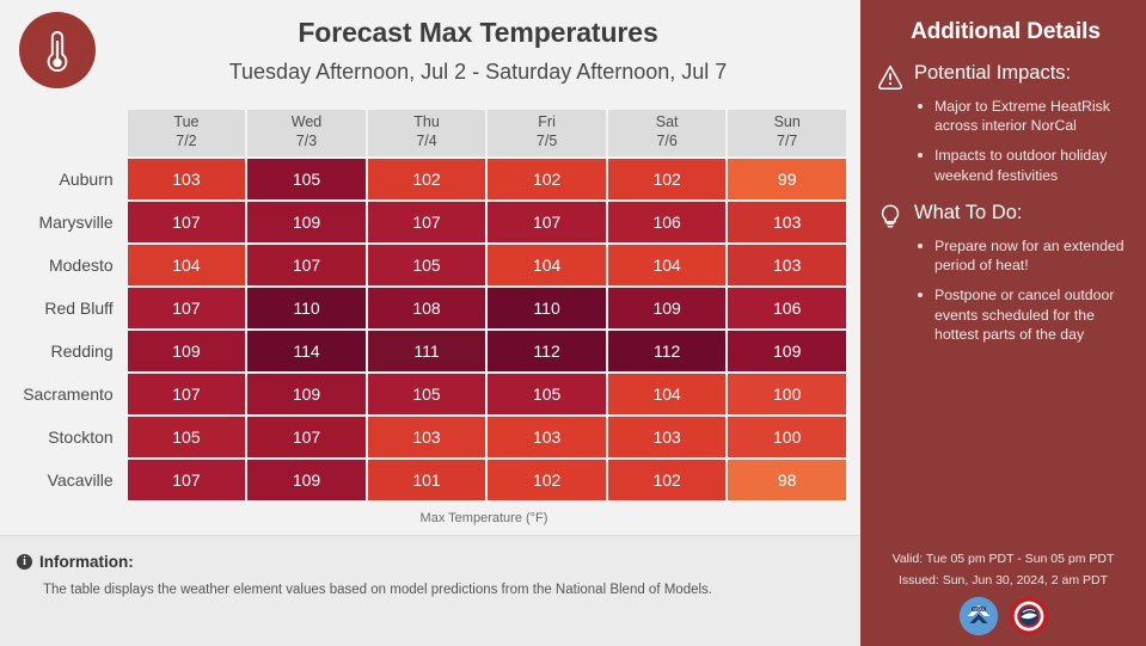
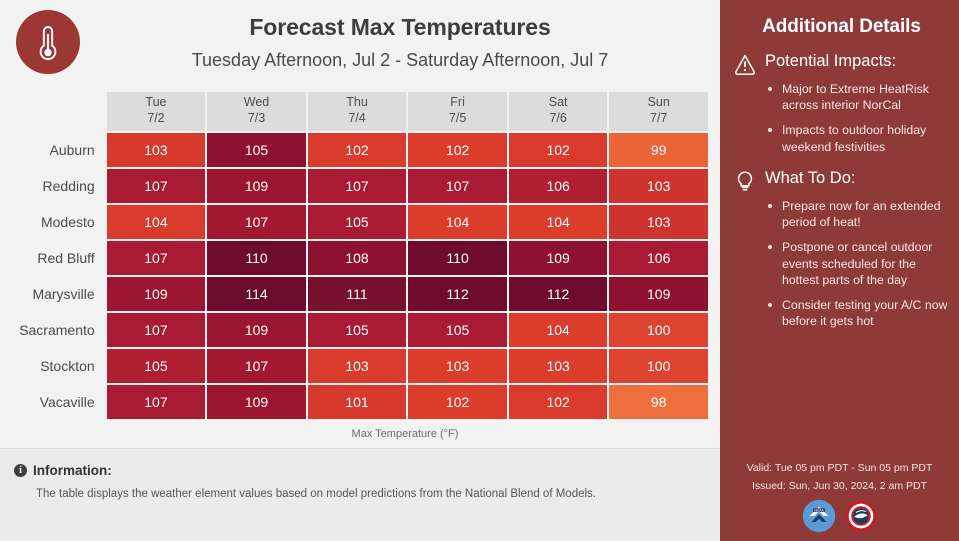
  Forecast Max Temperatures
  Tuesday Afternoon, Jul 2 - Saturday Afternoon, Jul 7
  	Tue7/2	Wed7/3	Thu7/4	Fri7/5	Sat7/6	Sun7/7
  Auburn	103	105	102	102	102	99
- Marysville	107	109	107	107	106	103
+ Redding	107	109	107	107	106	103
  Modesto	104	107	105	104	104	103
  Red Bluff	107	110	108	110	109	106
- Redding	109	114	111	112	112	109
+ Marysville	109	114	111	112	112	109
  Sacramento	107	109	105	105	104	100
  Stockton	105	107	103	103	103	100
  Vacaville	107	109	101	102	102	98
  Max Temperature (°F)
  i
  Information:
  The table displays the weather element values based on model predictions from the National Blend of Models.
  Additional Details
  Potential Impacts:
  Major to Extreme HeatRisk across interior NorCal
  Impacts to outdoor holiday weekend festivities
  What To Do:
  Prepare now for an extended period of heat!
  Postpone or cancel outdoor events scheduled for the hottest parts of the day
+ Consider testing your A/C now before it gets hot
  Valid: Tue 05 pm PDT - Sun 05 pm PDT
  Issued: Sun, Jun 30, 2024, 2 am PDT
